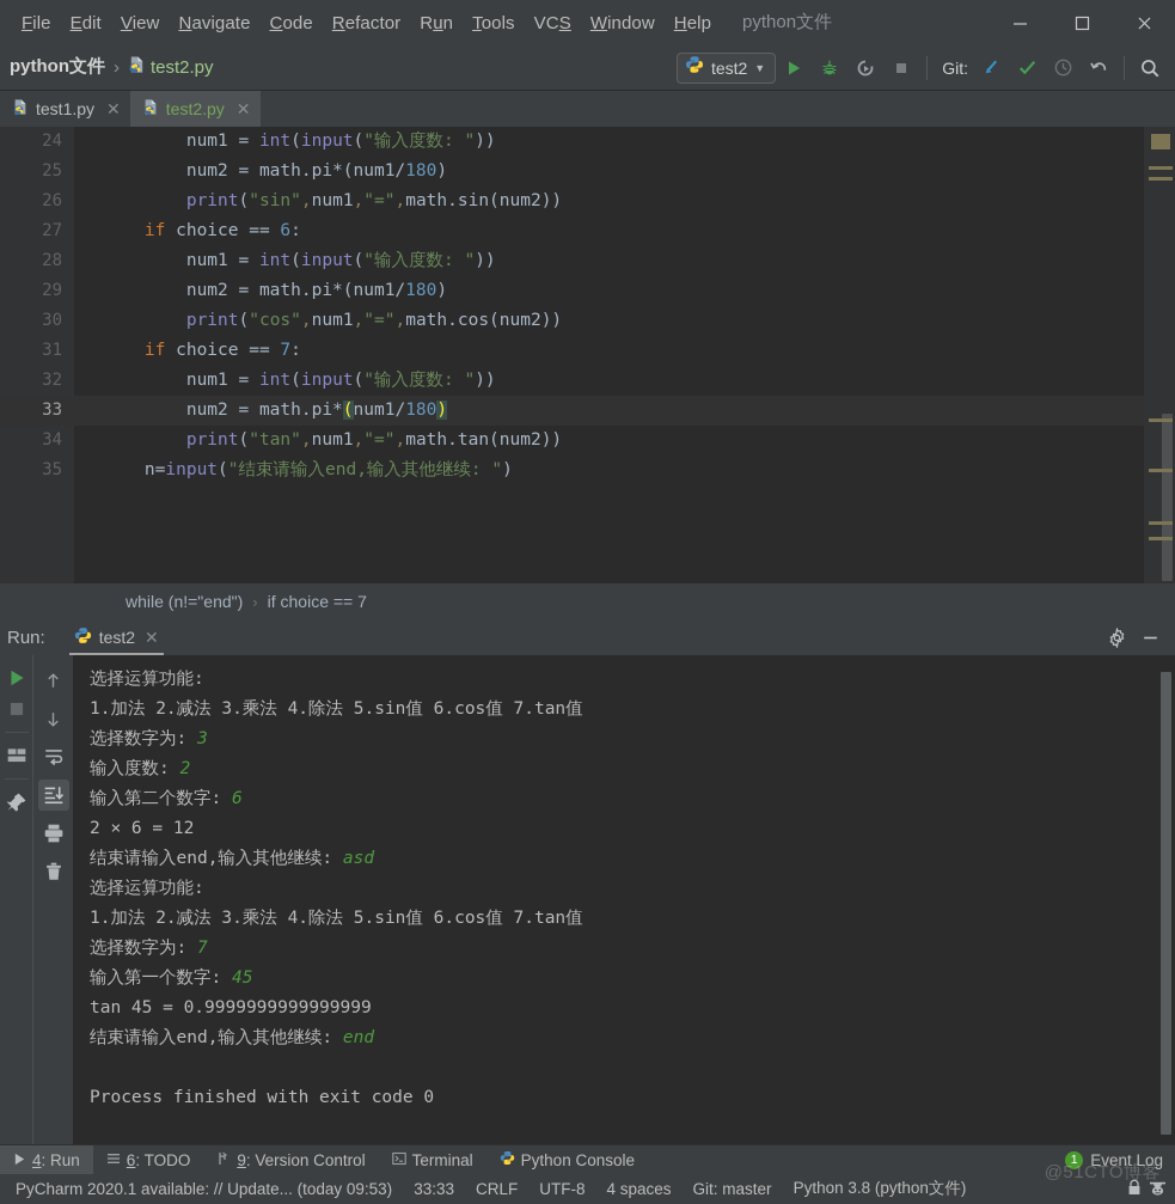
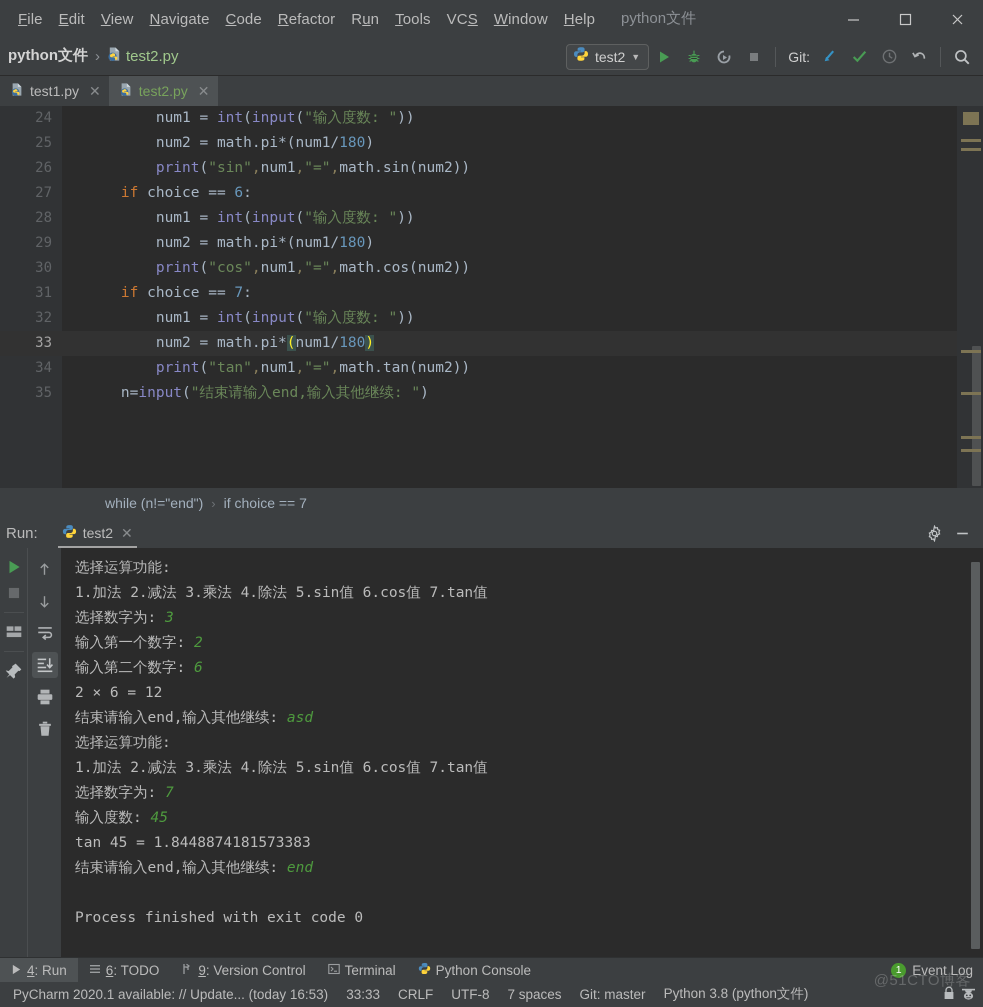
  File
  Edit
  View
  Navigate
  Code
  Refactor
  Run
  Tools
  VCS
  Window
  Help
  python文件
  python文件
  ›
  test2.py
  test2
  ▼
  Git:
  test1.py
  ✕
  test2.py
  ✕
  24
  25
  26
  27
  28
  29
  30
  31
  32
  33
  34
  35
  num1 = int(input("输入度数: "))
  num2 = math.pi*(num1/180)
  print("sin",num1,"=",math.sin(num2))
  if choice == 6:
  num1 = int(input("输入度数: "))
  num2 = math.pi*(num1/180)
  print("cos",num1,"=",math.cos(num2))
  if choice == 7:
  num1 = int(input("输入度数: "))
  num2 = math.pi*(num1/180)
  print("tan",num1,"=",math.tan(num2))
  n=input("结束请输入end,输入其他继续: ")
  while (n!="end")
  ›
  if choice == 7
  Run:
  test2
  ✕
  选择运算功能:
  1.加法 2.减法 3.乘法 4.除法 5.sin值 6.cos值 7.tan值
  选择数字为: 3
- 输入度数: 2
+ 输入第一个数字: 2
  输入第二个数字: 6
  2 × 6 = 12
  结束请输入end,输入其他继续: asd
  选择运算功能:
  1.加法 2.减法 3.乘法 4.除法 5.sin值 6.cos值 7.tan值
  选择数字为: 7
- 输入第一个数字: 45
+ 输入度数: 45
- tan 45 = 0.9999999999999999
+ tan 45 = 1.8448874181573383
  结束请输入end,输入其他继续: end
  Process finished with exit code 0
  4: Run
  6: TODO
  9: Version Control
  Terminal
  Python Console
  1
  Event Log
- PyCharm 2020.1 available: // Update... (today 09:53)
+ PyCharm 2020.1 available: // Update... (today 16:53)
  33:33
  CRLF
  UTF-8
- 4 spaces
+ 7 spaces
  Git: master
  Python 3.8 (python文件)
  @51CTO博客
